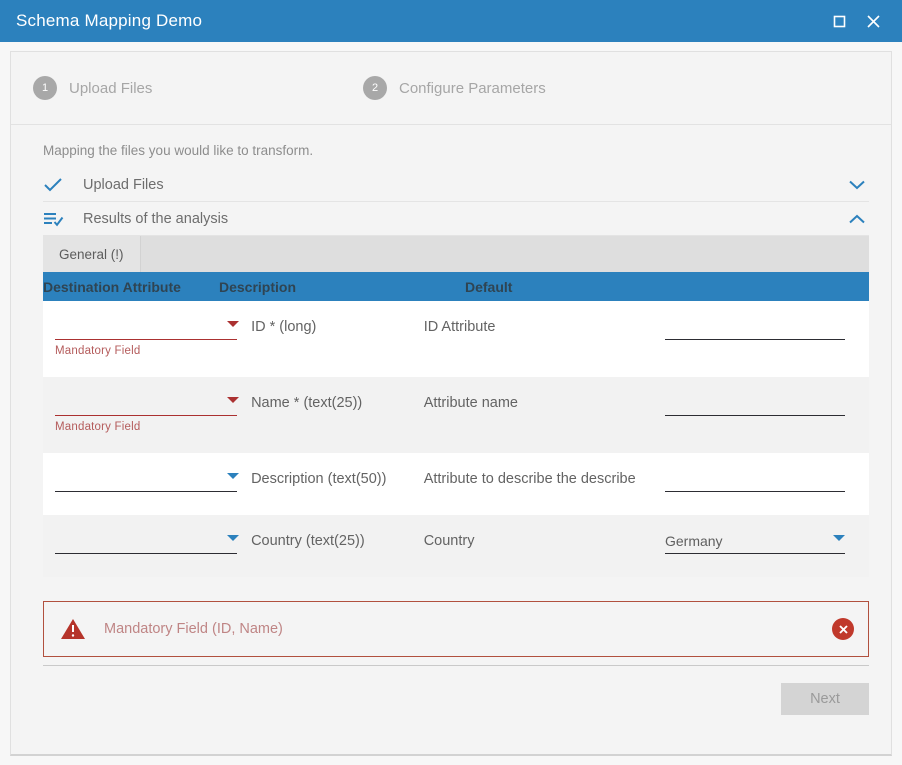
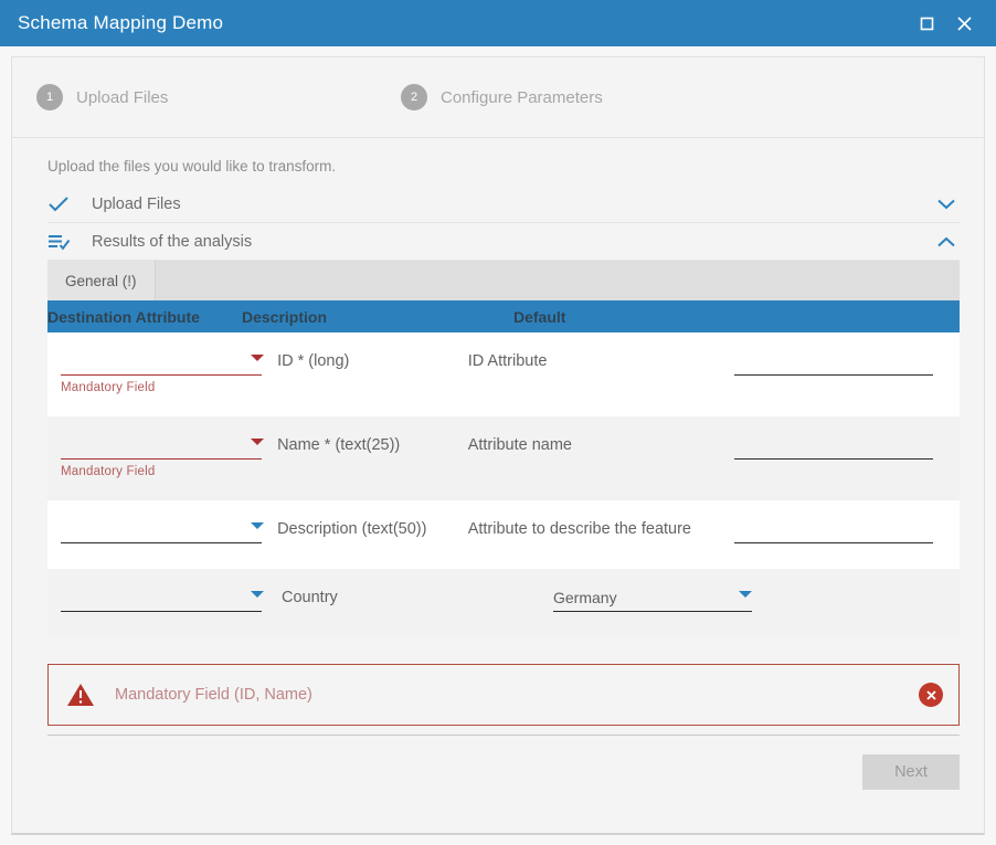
  Schema Mapping Demo
  1
  Upload Files
  2
  Configure Parameters
- Mapping the files you would like to transform.
+ Upload the files you would like to transform.
  Upload Files
  Results of the analysis
  General (!)
  Destination Attribute
  Description
  Default
  Mandatory Field
  ID * (long)
  ID Attribute
  Mandatory Field
  Name * (text(25))
  Attribute name
  Description (text(50))
- Attribute to describe the describe
+ Attribute to describe the feature
- Country (text(25))
  Country
  Germany
  Mandatory Field (ID, Name)
  Next
